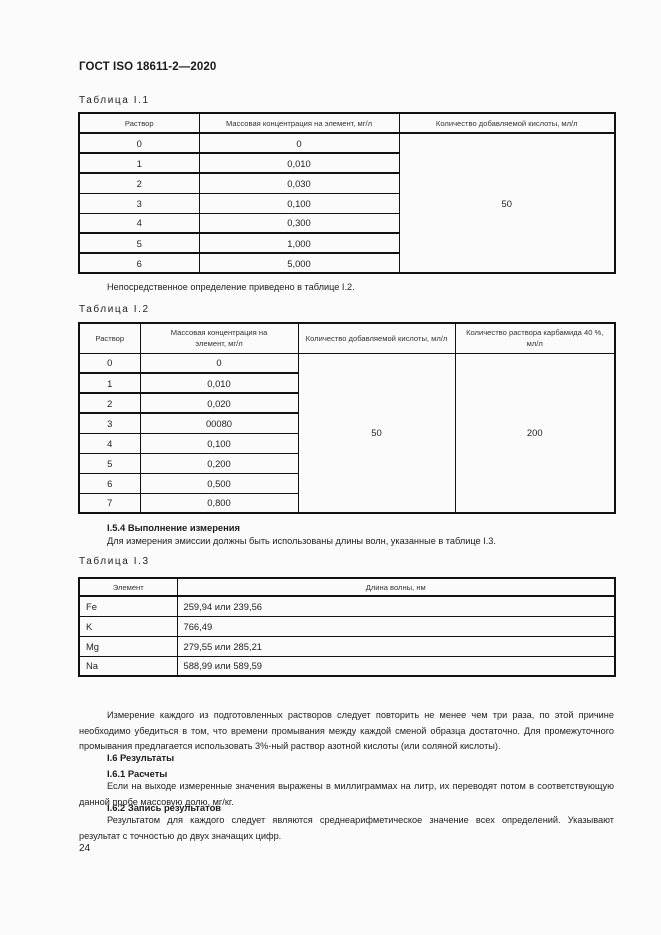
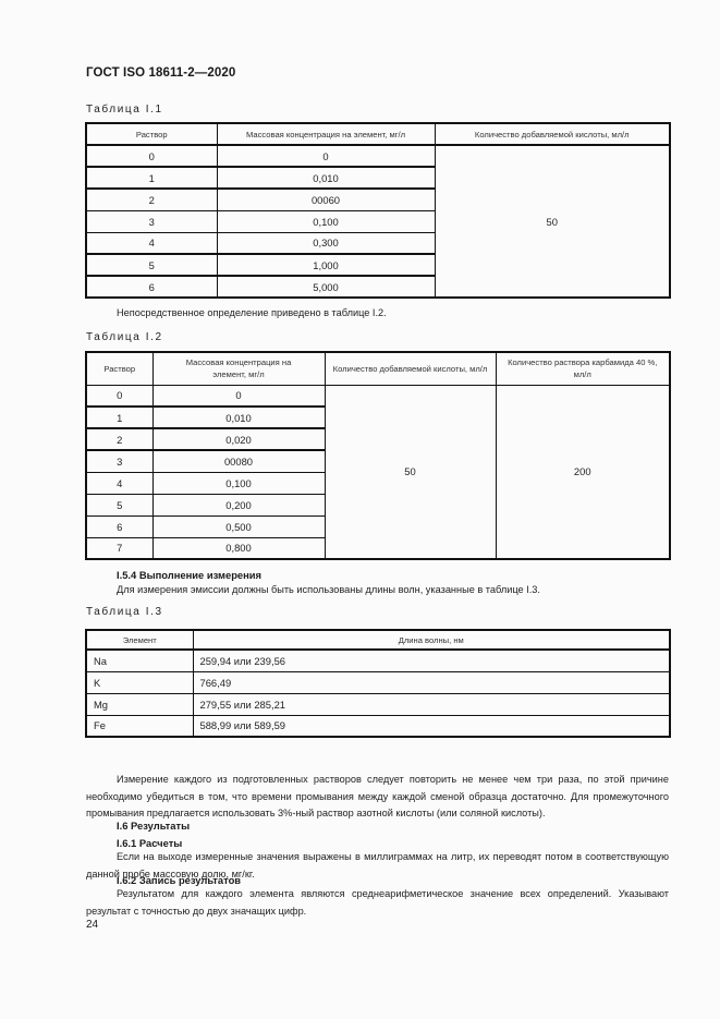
  ГОСТ ISO 18611-2—2020
  Таблица I.1
  Раствор	Массовая концентрация на элемент, мг/л	Количество добавляемой кислоты, мл/л
  0	0	50
  1	0,010
- 2	0,030
+ 2	00060
  3	0,100
  4	0,300
  5	1,000
  6	5,000
  Непосредственное определение приведено в таблице I.2.
  Таблица I.2
  Раствор	Массовая концентрация на элемент, мг/л	Количество добавляемой кислоты, мл/л	Количество раствора карбамида 40 %, мл/л
  0	0	50	200
  1	0,010
  2	0,020
  3	00080
  4	0,100
  5	0,200
  6	0,500
  7	0,800
  I.5.4 Выполнение измерения
  Для измерения эмиссии должны быть использованы длины волн, указанные в таблице I.3.
  Таблица I.3
  Элемент	Длина волны, нм
- Fe	259,94 или 239,56
+ Na	259,94 или 239,56
  K	766,49
  Mg	279,55 или 285,21
- Na	588,99 или 589,59
+ Fe	588,99 или 589,59
  Измерение каждого из подготовленных растворов следует повторить не менее чем три раза, по этой причине необходимо убедиться в том, что времени промывания между каждой сменой образца достаточно. Для промежуточного промывания предлагается использовать 3%-ный раствор азотной кислоты (или соляной кислоты).
  I.6 Результаты
  I.6.1 Расчеты
  Если на выходе измеренные значения выражены в миллиграммах на литр, их переводят потом в соответствующую данной пробе массовую долю, мг/кг.
  I.6.2 Запись результатов
- Результатом для каждого следует являются среднеарифметическое значение всех определений. Указывают результат с точностью до двух значащих цифр.
+ Результатом для каждого элемента являются среднеарифметическое значение всех определений. Указывают результат с точностью до двух значащих цифр.
  24
